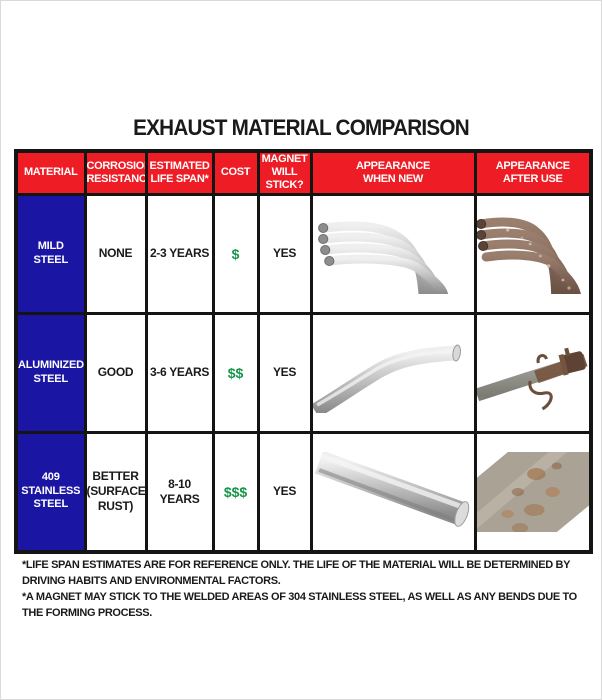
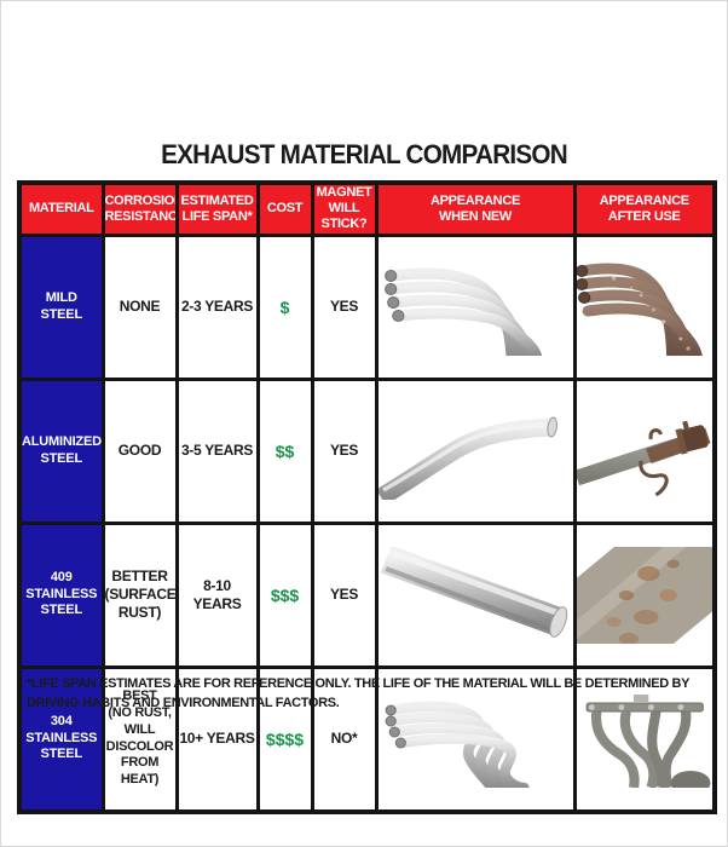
  EXHAUST MATERIAL COMPARISON
  MATERIAL	CORROSIO RESISTANC	ESTIMATED LIFE SPAN*	COST	MAGNET WILL STICK?	APPEARANCE WHEN NEW	APPEARANCE AFTER USE
  MILD STEEL	NONE	2-3 YEARS	$	YES
- ALUMINIZED STEEL	GOOD	3-6 YEARS	$$	YES
+ ALUMINIZED STEEL	GOOD	3-5 YEARS	$$	YES
  409 STAINLESS STEEL	BETTER (SURFACE RUST)	8-10 YEARS	$$$	YES
+ 304 STAINLESS STEEL	BEST (NO RUST, WILL DISCOLOR FROM HEAT)	10+ YEARS	$$$$	NO*
  *LIFE SPAN ESTIMATES ARE FOR REFERENCE ONLY. THE LIFE OF THE MATERIAL WILL BE DETERMINED BY DRIVING HABITS AND ENVIRONMENTAL FACTORS.
- *A MAGNET MAY STICK TO THE WELDED AREAS OF 304 STAINLESS STEEL, AS WELL AS ANY BENDS DUE TO THE FORMING PROCESS.
